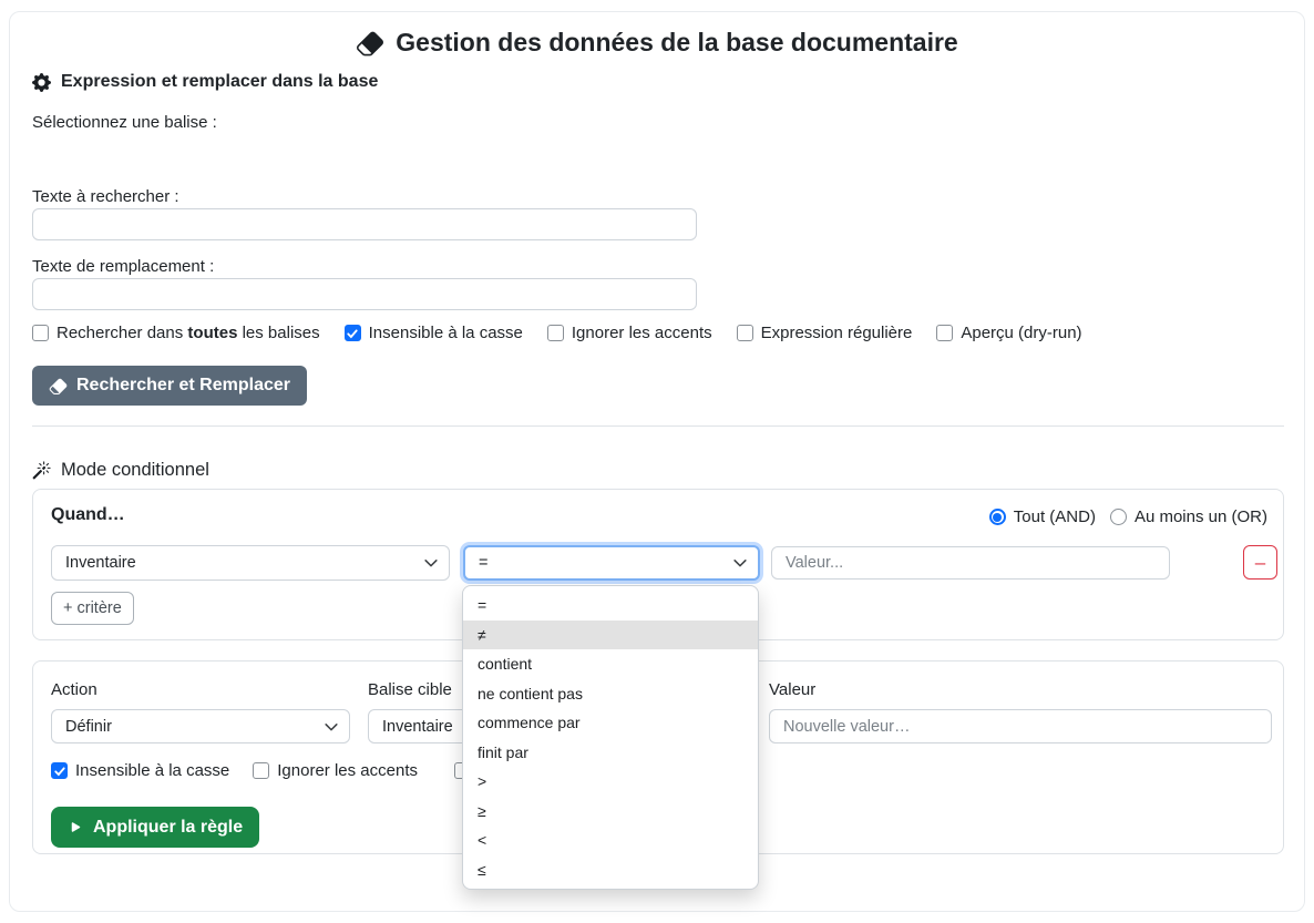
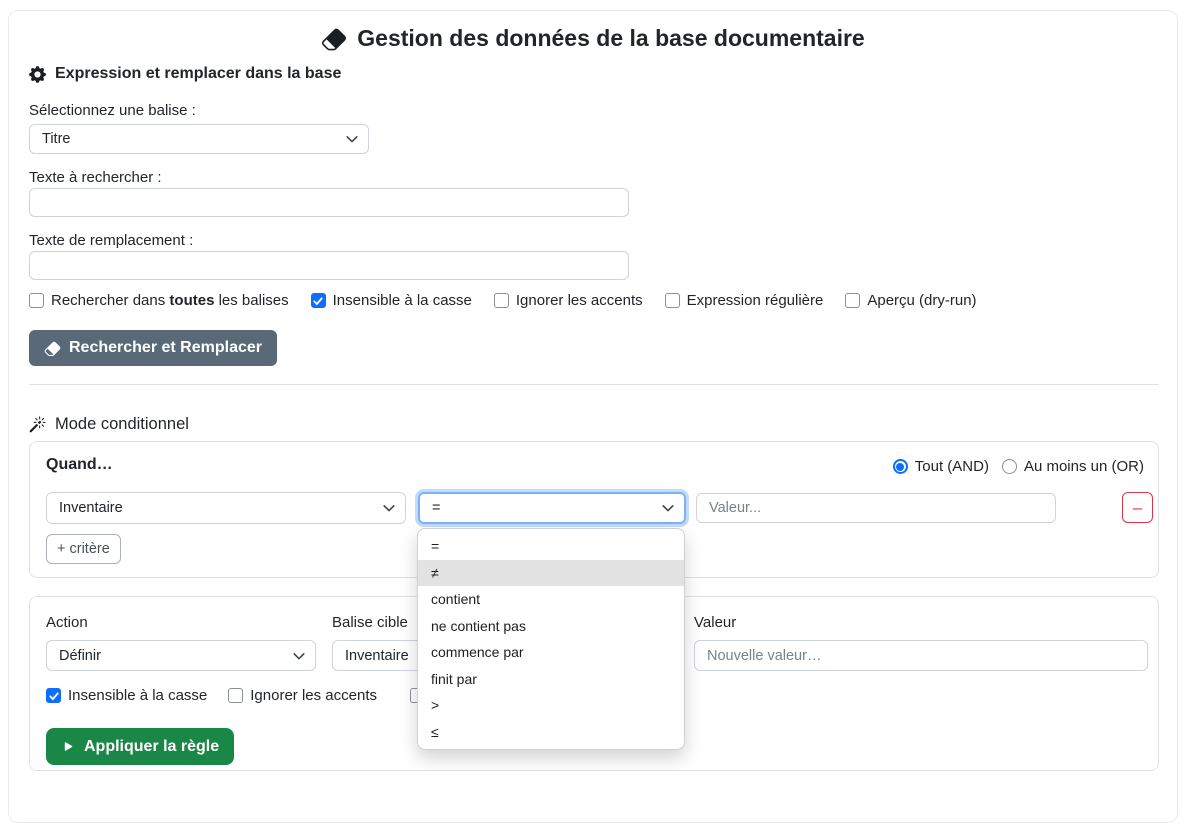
  Gestion des données de la base documentaire
  Expression et remplacer dans la base
  Sélectionnez une balise :
+ Titre
  Texte à rechercher :
  Texte de remplacement :
  Rechercher dans toutes les balises
  Insensible à la casse
  Ignorer les accents
  Expression régulière
  Aperçu (dry-run)
  Rechercher et Remplacer
  Mode conditionnel
  Quand…
  Tout (AND)
  Au moins un (OR)
  Inventaire
  =
  Valeur...
  –
  + critère
  Action
  Balise cible
  Valeur
  Définir
  Inventaire
  Nouvelle valeur…
  Insensible à la casse
  Ignorer les accents
  Appliquer la règle
  =
  ≠
  contient
  ne contient pas
  commence par
  finit par
  >
- ≥
- <
  ≤
